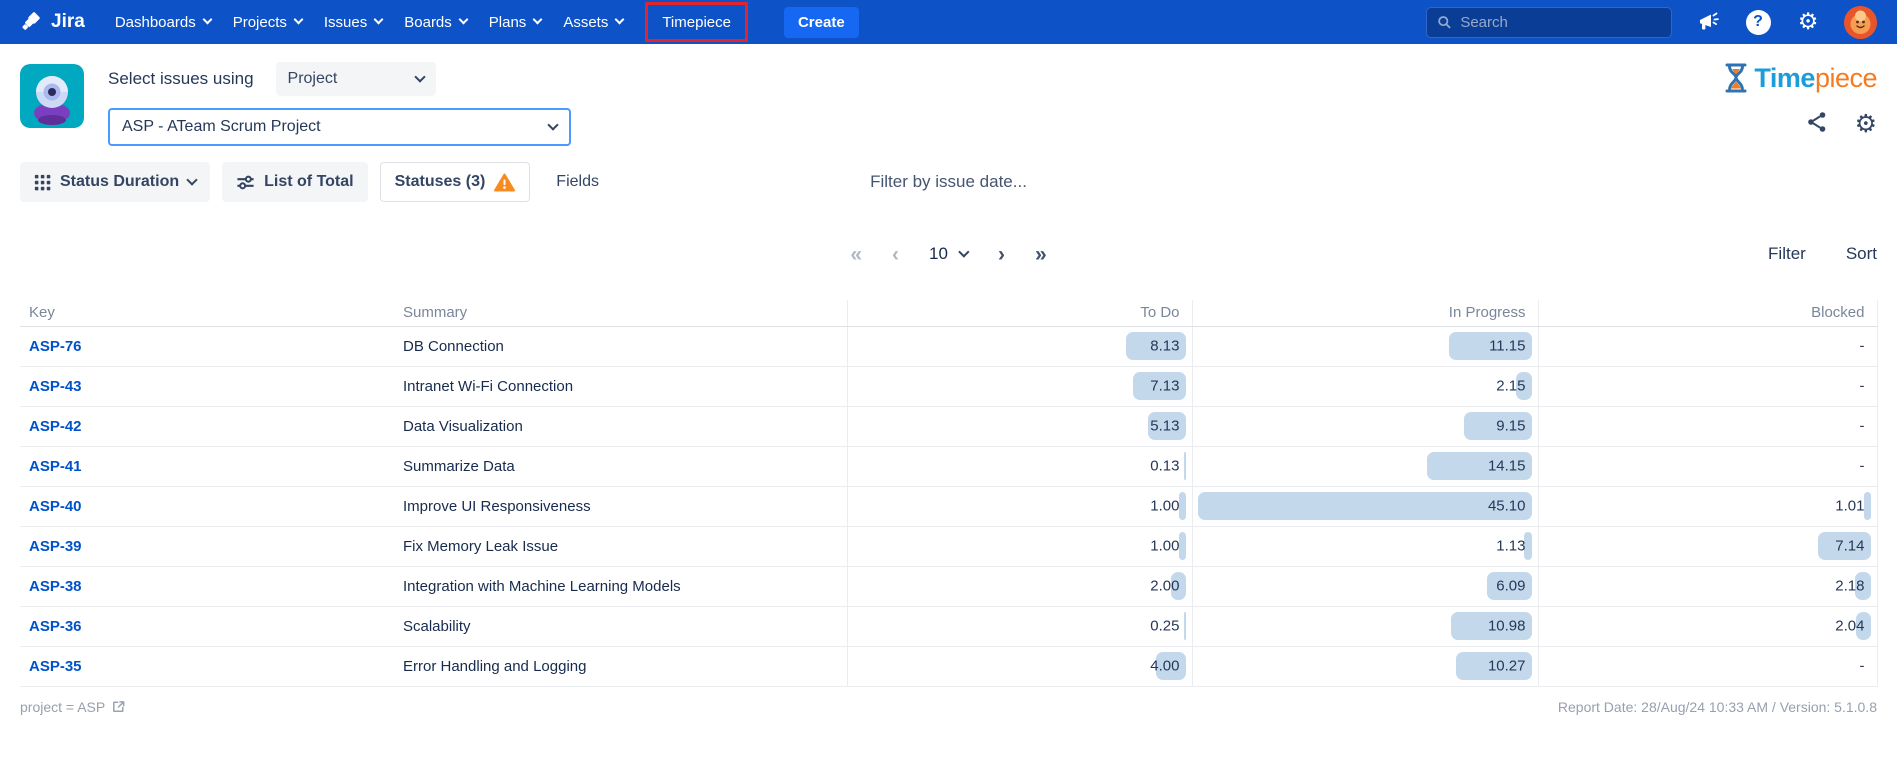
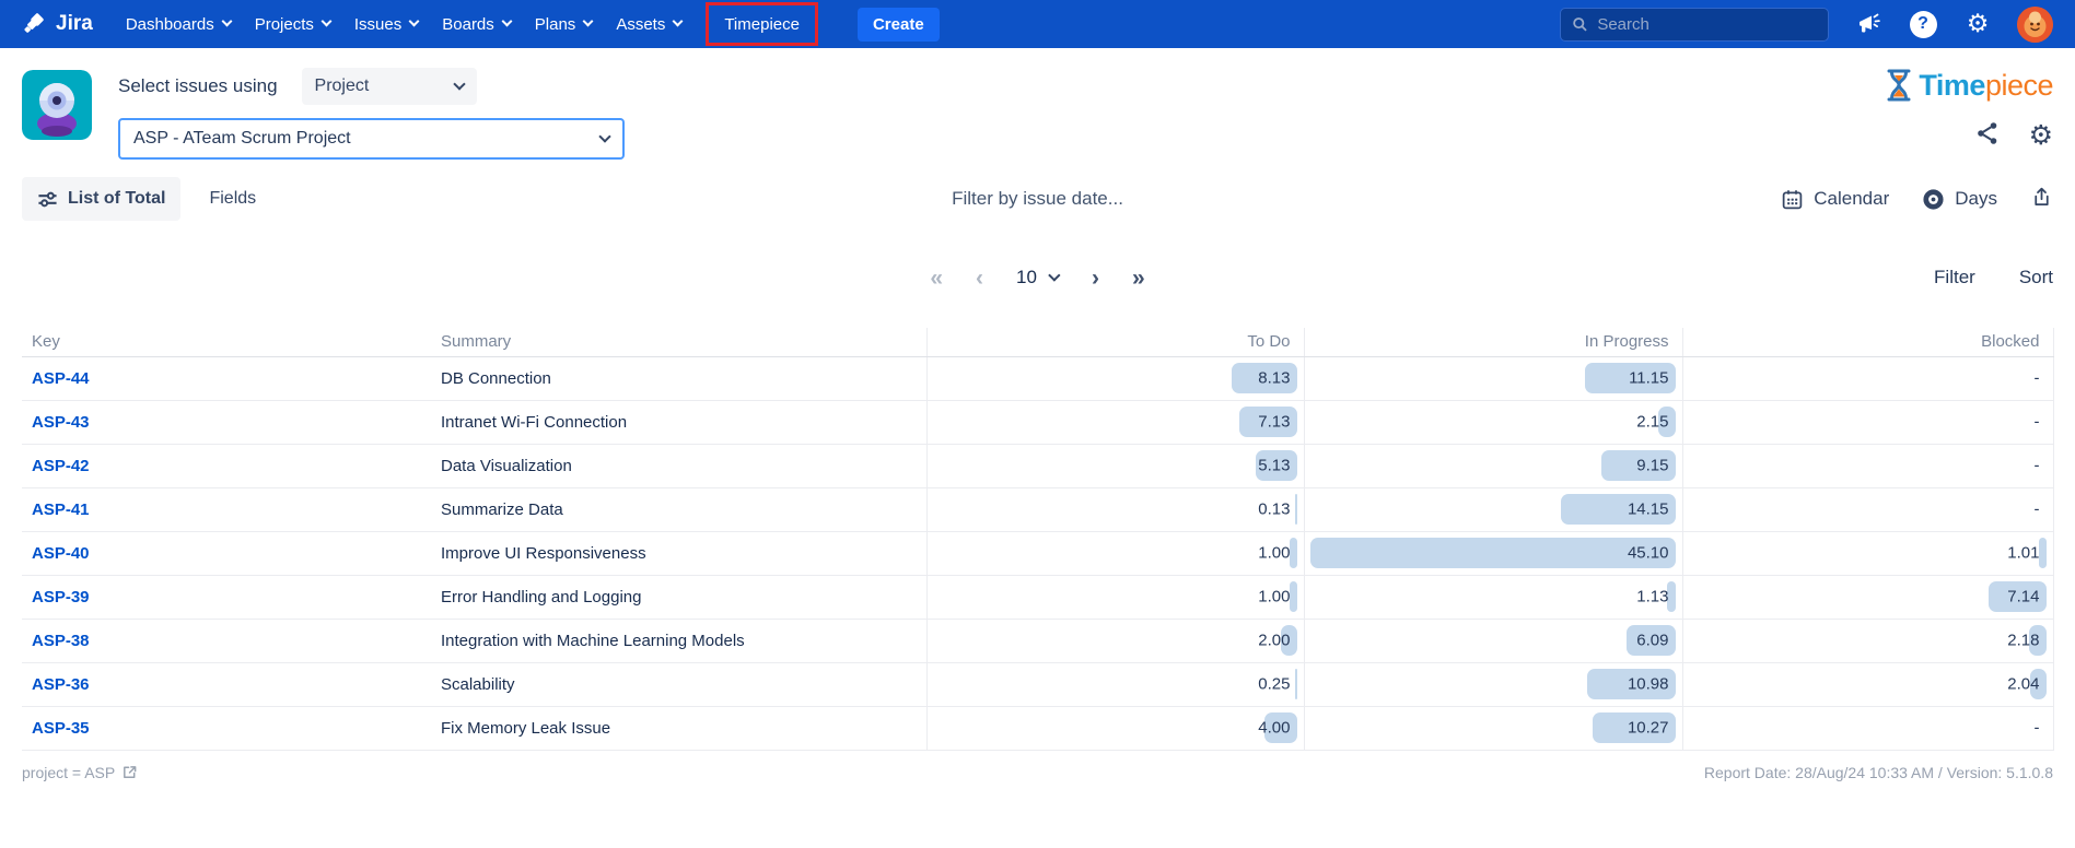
  Jira
  Dashboards
  Projects
  Issues
  Boards
  Plans
  Assets
  Timepiece
  Create
  Search
  ?
  ⚙
  Select issues using
  Project
  ASP - ATeam Scrum Project
  Timepiece
  ⚙
- Status Duration
  List of Total
- Statuses (3)
  Fields
  Filter by issue date...
+ Calendar
+ Days
  «
  ‹
  10
  ›
  »
  Filter
  Sort
  Key	Summary	To Do	In Progress	Blocked
- ASP-76	DB Connection	8.13	11.15	-
+ ASP-44	DB Connection	8.13	11.15	-
  ASP-43	Intranet Wi-Fi Connection	7.13	2.15	-
  ASP-42	Data Visualization	5.13	9.15	-
  ASP-41	Summarize Data	0.13	14.15	-
  ASP-40	Improve UI Responsiveness	1.00	45.10	1.01
- ASP-39	Fix Memory Leak Issue	1.00	1.13	7.14
+ ASP-39	Error Handling and Logging	1.00	1.13	7.14
  ASP-38	Integration with Machine Learning Models	2.00	6.09	2.18
  ASP-36	Scalability	0.25	10.98	2.04
- ASP-35	Error Handling and Logging	4.00	10.27	-
+ ASP-35	Fix Memory Leak Issue	4.00	10.27	-
  project = ASP
  Report Date: 28/Aug/24 10:33 AM / Version: 5.1.0.8
